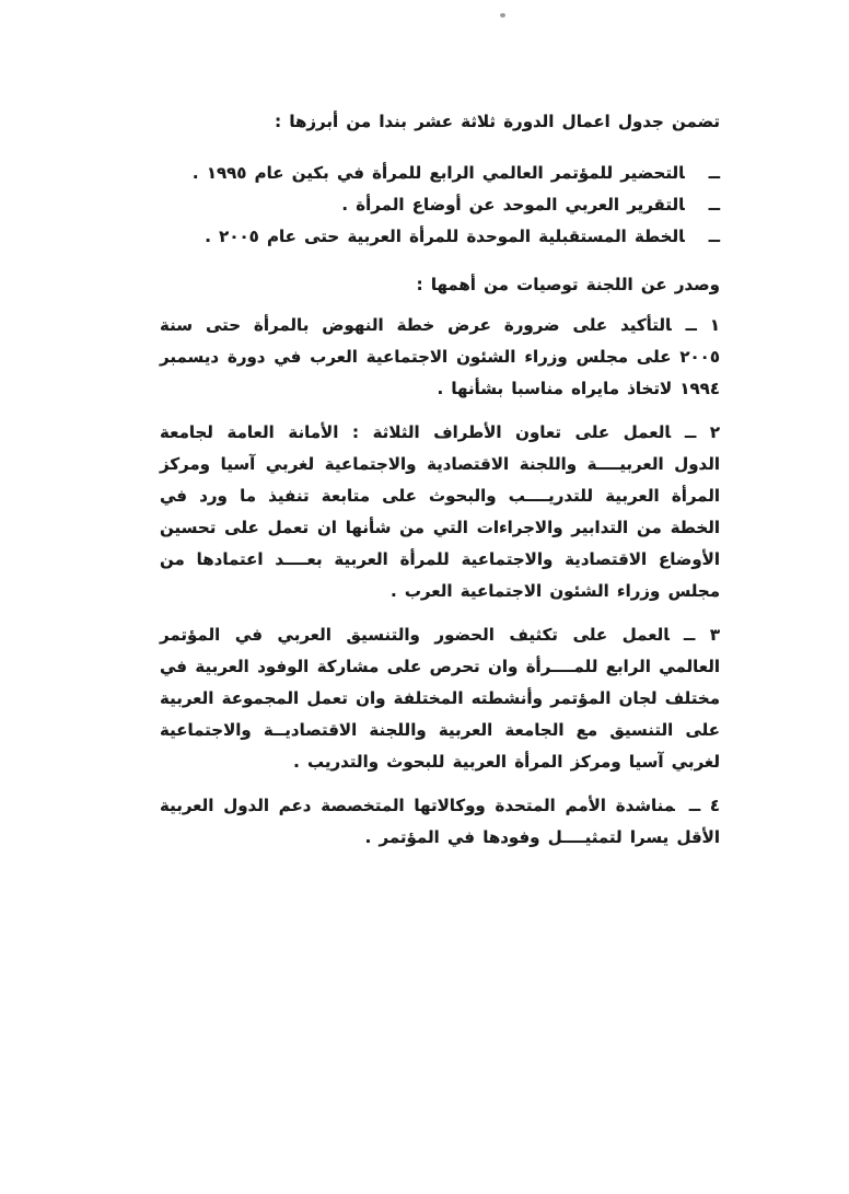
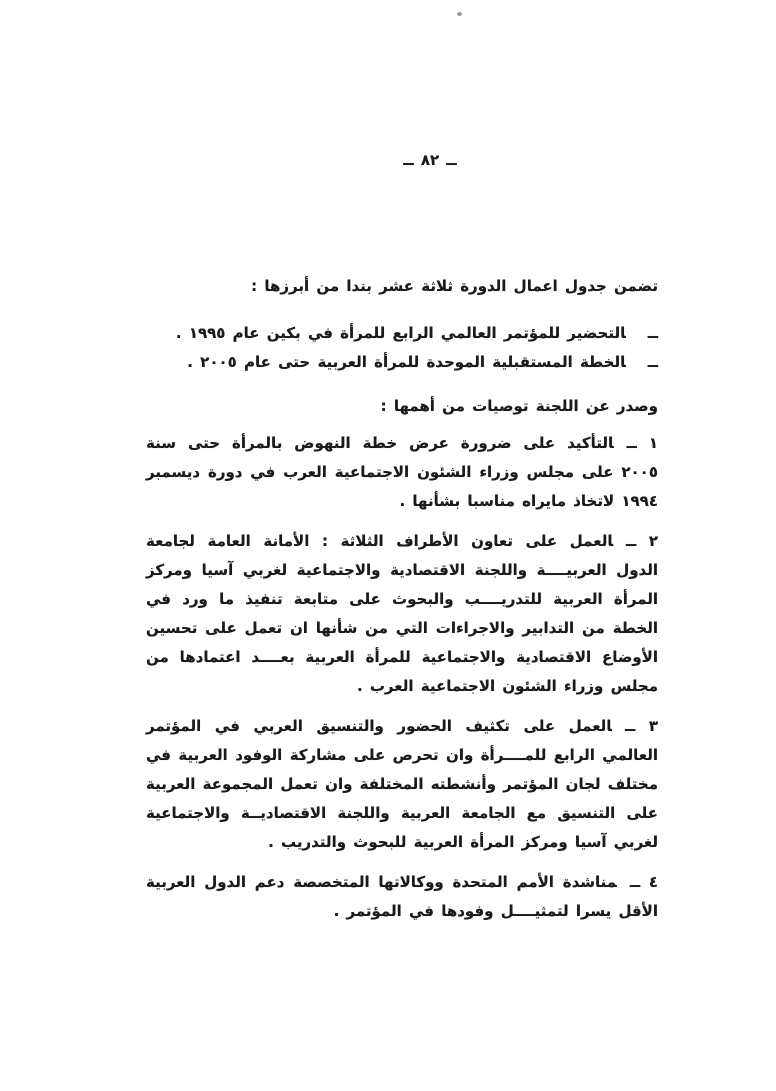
+ ــ ٨٢ ــ
  تضمن جدول اعمال الدورة ثلاثة عشر بندا من أبرزها :
  ــالتحضير للمؤتمر العالمي الرابع للمرأة في بكين عام ١٩٩٥ .
- ــالتقرير العربي الموحد عن أوضاع المرأة .
  ــالخطة المستقبلية الموحدة للمرأة العربية حتى عام ٢٠٠٥ .
  وصدر عن اللجنة توصيات من أهمها :
  ١ ــالتأكيد على ضرورة عرض خطة النهوض بالمرأة حتى سنة ٢٠٠٥ على مجلس وزراء الشئون الاجتماعية العرب في دورة ديسمبر ١٩٩٤ لاتخاذ مايراه مناسبا بشأنها .
  ٢ ــالعمل على تعاون الأطراف الثلاثة : الأمانة العامة لجامعة الدول العربيــــة واللجنة الاقتصادية والاجتماعية لغربي آسيا ومركز المرأة العربية للتدريــــب والبحوث على متابعة تنفيذ ما ورد في الخطة من التدابير والاجراءات التي من شأنها ان تعمل على تحسين الأوضاع الاقتصادية والاجتماعية للمرأة العربية بعــــد اعتمادها من مجلس وزراء الشئون الاجتماعية العرب .
  ٣ ــالعمل على تكثيف الحضور والتنسيق العربي في المؤتمر العالمي الرابع للمــــرأة وان تحرص على مشاركة الوفود العربية في مختلف لجان المؤتمر وأنشطته المختلفة وان تعمل المجموعة العربية على التنسيق مع الجامعة العربية واللجنة الاقتصاديــة والاجتماعية لغربي آسيا ومركز المرأة العربية للبحوث والتدريب .
  ٤ ــمناشدة الأمم المتحدة ووكالاتها المتخصصة دعم الدول العربية الأقل يسرا لتمثيــــل وفودها في المؤتمر .
